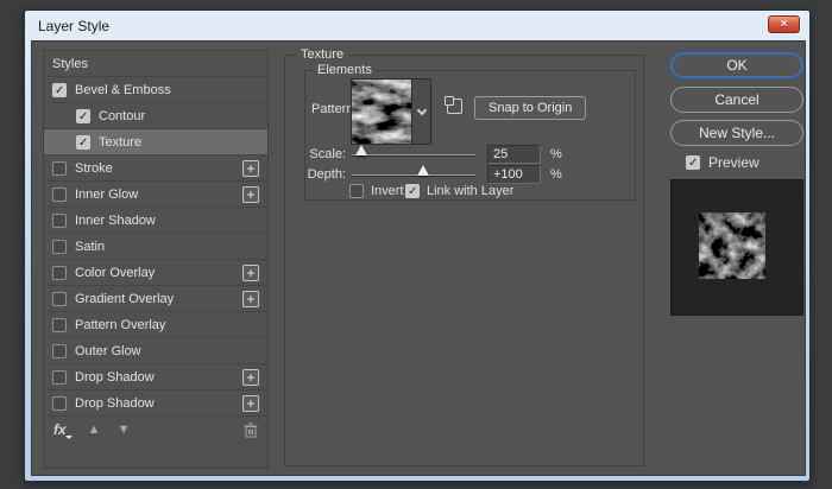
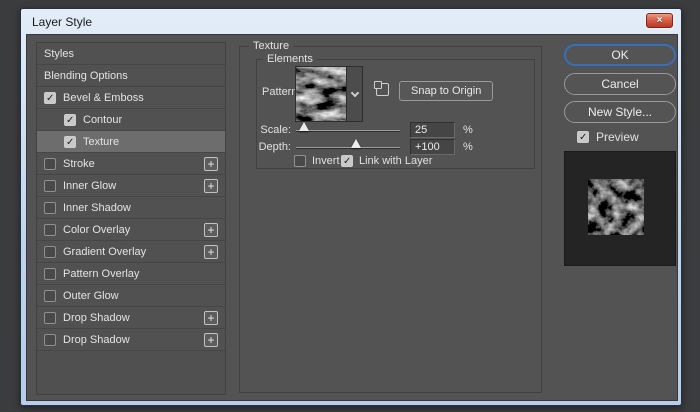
  Layer Style
  ×
  Styles
+ Blending Options
  Bevel & Emboss
  Contour
  Texture
  Stroke
  +
  Inner Glow
  +
  Inner Shadow
- Satin
  Color Overlay
  +
  Gradient Overlay
  +
  Pattern Overlay
  Outer Glow
  Drop Shadow
  +
  Drop Shadow
  +
- fx
- ▲
- ▼
  Texture
  Elements
  Patter
  Snap to Origin
  Scale:
  25
  %
  Depth:
  +100
  %
  Invert
  Link with Layer
  OK
  Cancel
  New Style...
  Preview
